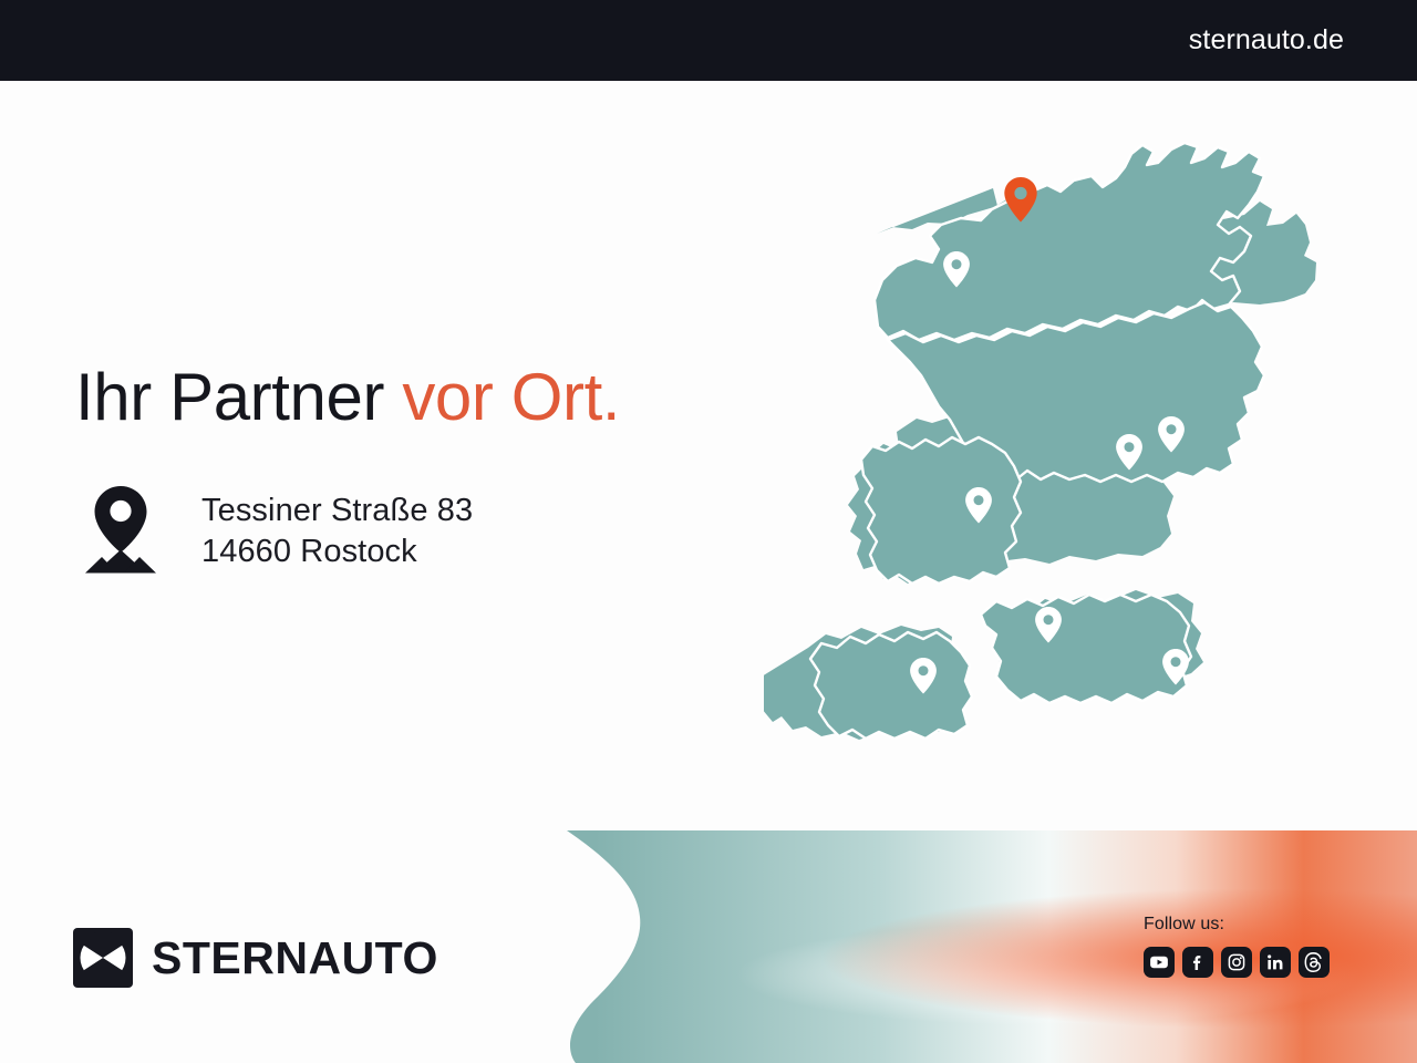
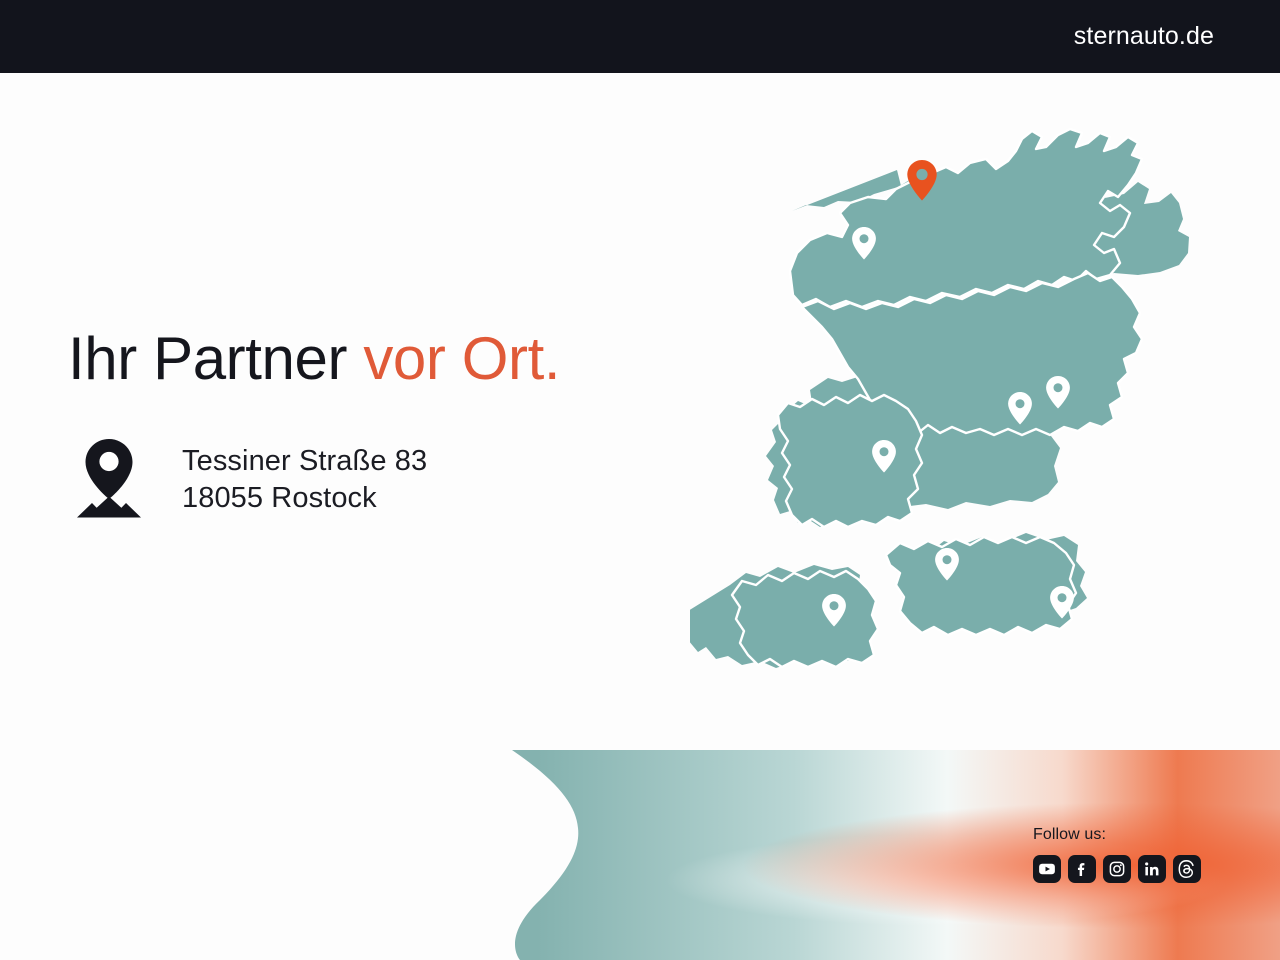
  sternauto.de
  Ihr Partner vor Ort.
  Tessiner Straße 83
- 14660 Rostock
+ 18055 Rostock
  Follow us:
- STERNAUTO
